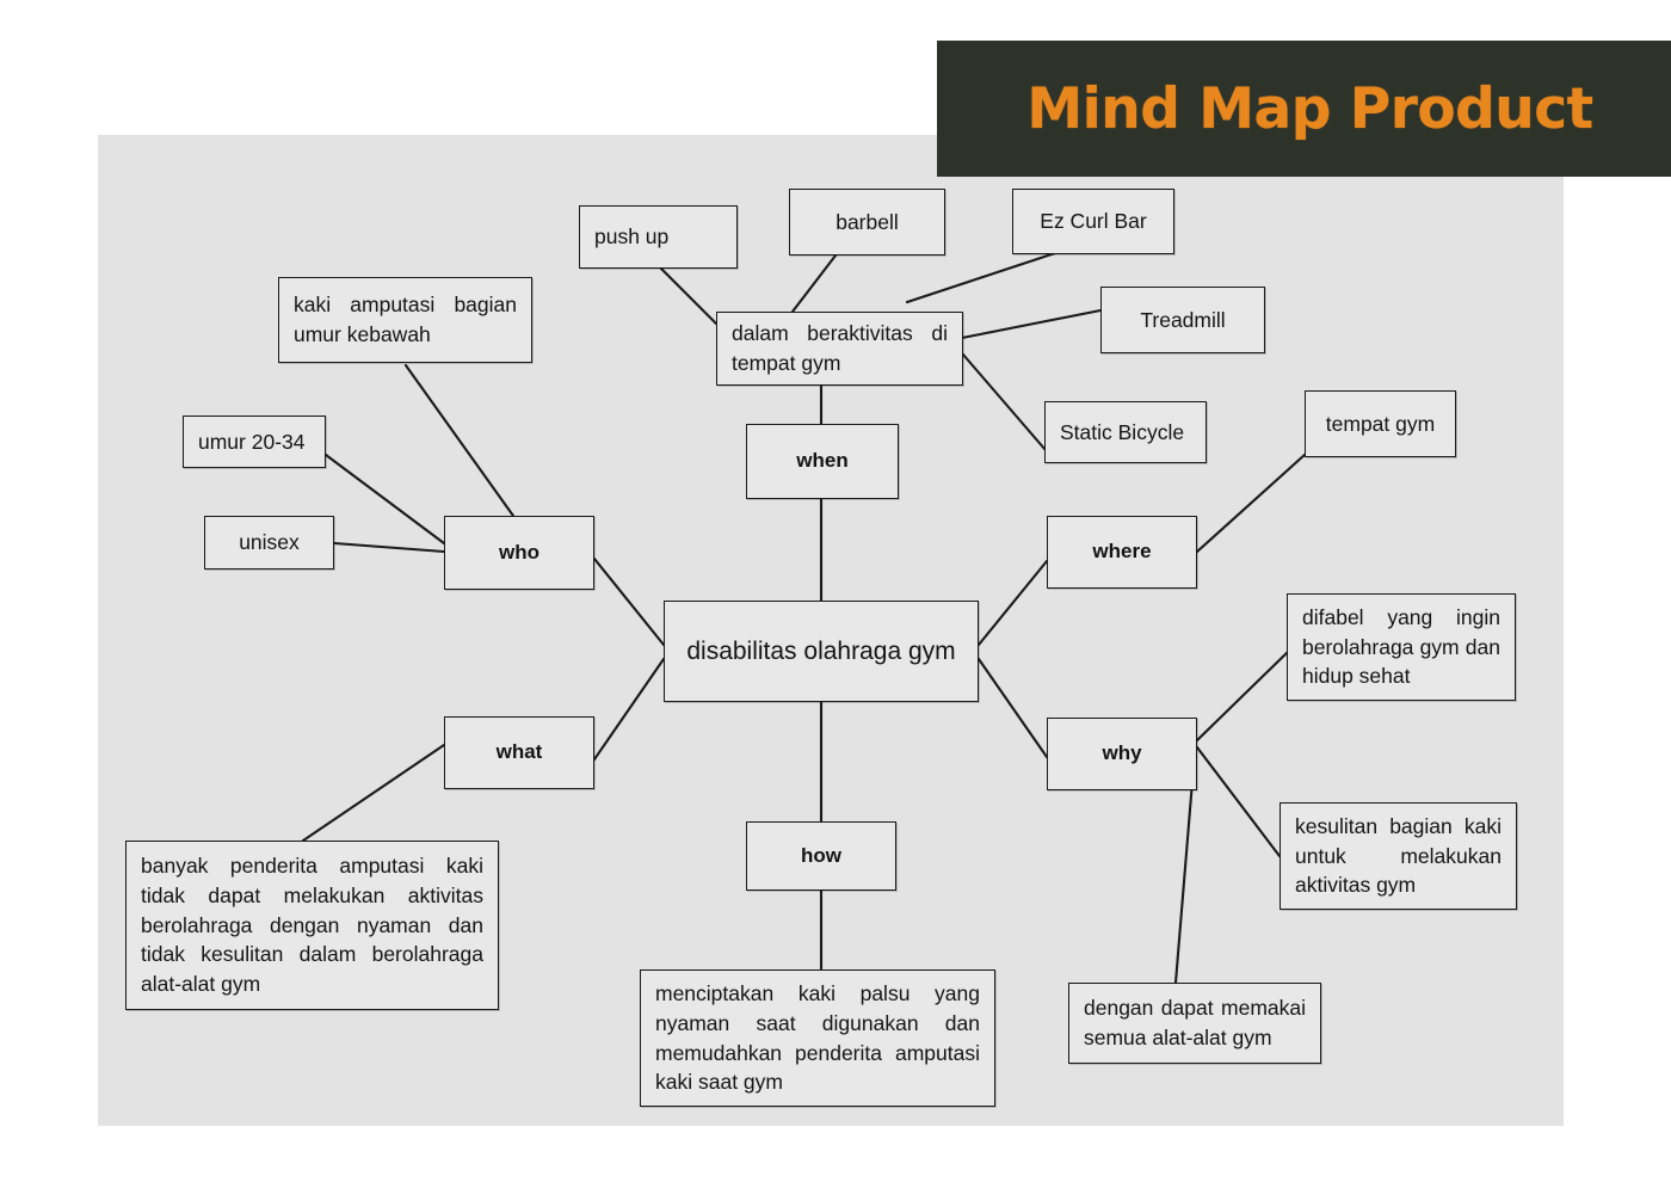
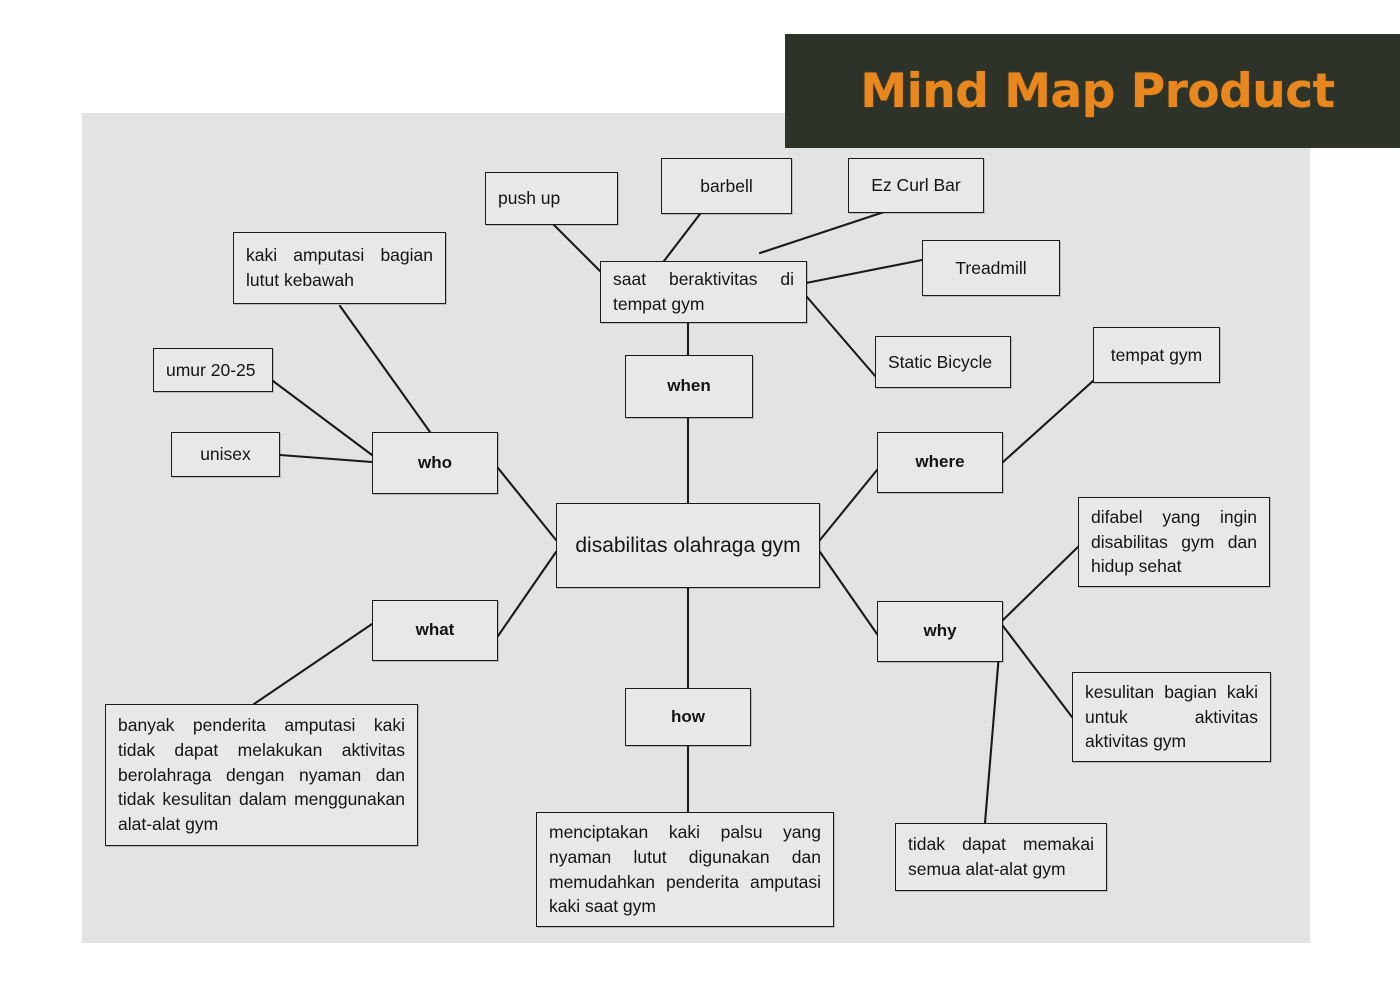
  Mind Map Product
  disabilitas olahraga gym
  when
  who
  what
  where
  why
  how
  push up
  barbell
  Ez Curl Bar
- dalam beraktivitas di tempat gym
+ saat beraktivitas di tempat gym
  Treadmill
  Static Bicycle
  tempat gym
- kaki amputasi bagian umur kebawah
+ kaki amputasi bagian lutut kebawah
- umur 20-34
+ umur 20-25
  unisex
- banyak penderita amputasi kaki tidak dapat melakukan aktivitas berolahraga dengan nyaman dan tidak kesulitan dalam berolahraga alat-alat gym
+ banyak penderita amputasi kaki tidak dapat melakukan aktivitas berolahraga dengan nyaman dan tidak kesulitan dalam menggunakan alat-alat gym
- menciptakan kaki palsu yang nyaman saat digunakan dan memudahkan penderita amputasi kaki saat gym
+ menciptakan kaki palsu yang nyaman lutut digunakan dan memudahkan penderita amputasi kaki saat gym
- difabel yang ingin berolahraga gym dan hidup sehat
+ difabel yang ingin disabilitas gym dan hidup sehat
- kesulitan bagian kaki untuk melakukan aktivitas gym
+ kesulitan bagian kaki untuk aktivitas aktivitas gym
- dengan dapat memakai semua alat-alat gym
+ tidak dapat memakai semua alat-alat gym
